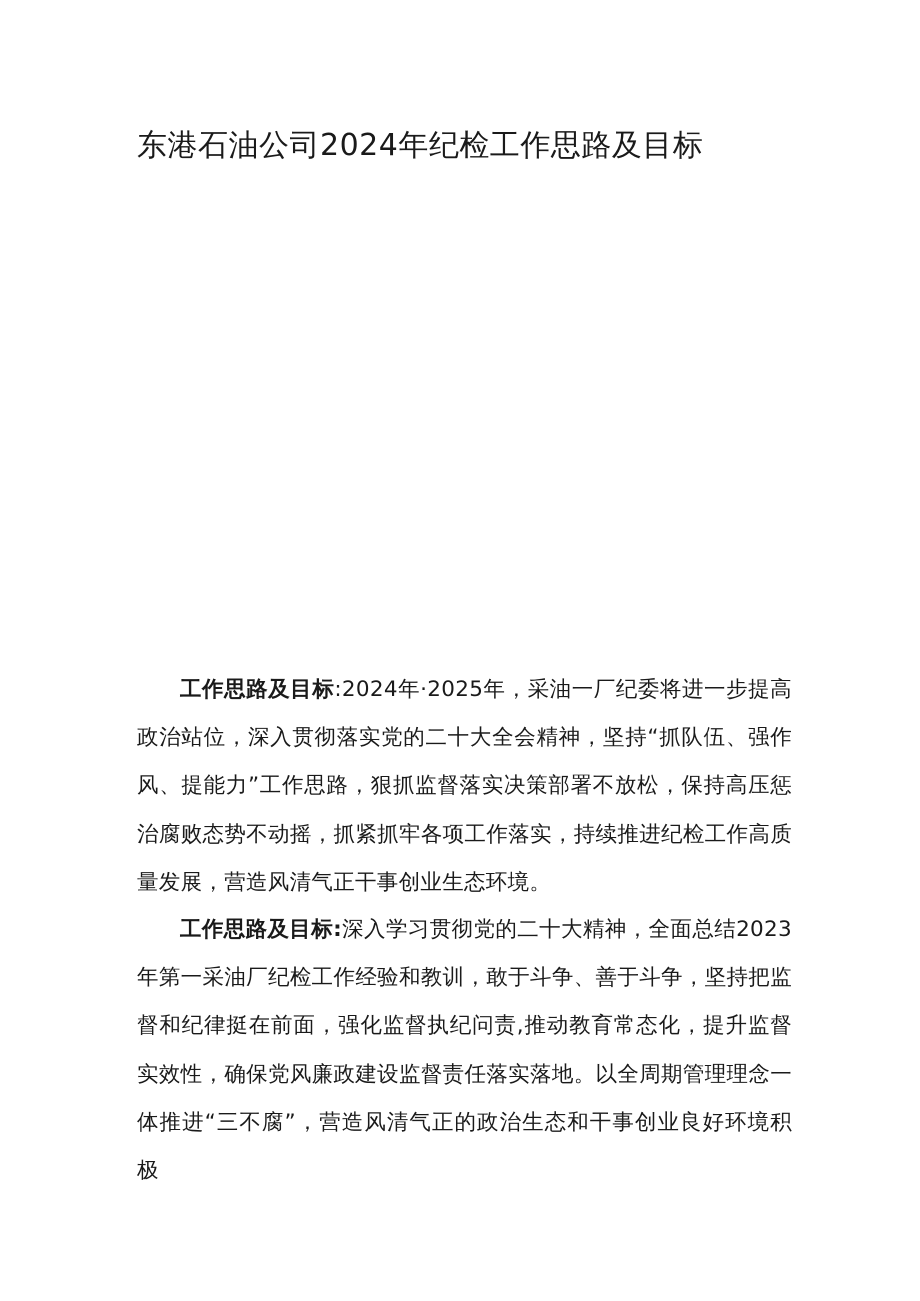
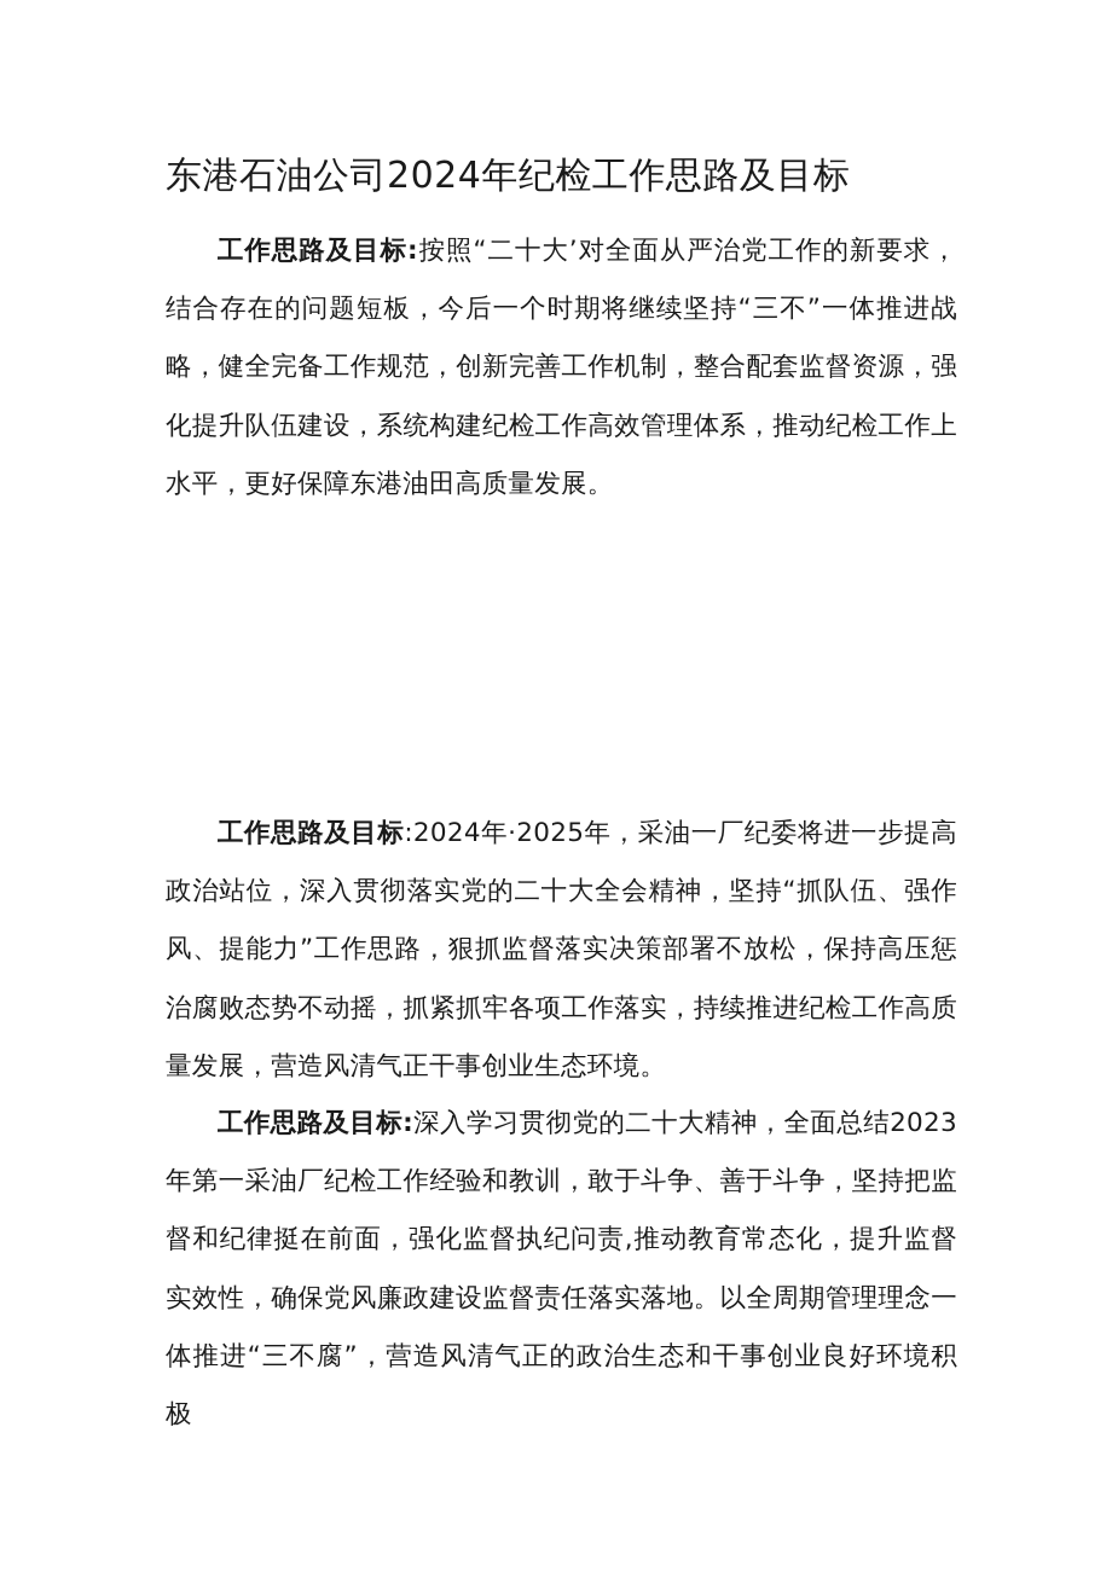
  东港石油公司2024年纪检工作思路及目标
+ 工作思路及目标:按照“二十大’对全面从严治党工作的新要求，结合存在的问题短板，今后一个时期将继续坚持“三不”一体推进战略，健全完备工作规范，创新完善工作机制，整合配套监督资源，强化提升队伍建设，系统构建纪检工作高效管理体系，推动纪检工作上水平，更好保障东港油田高质量发展。
  工作思路及目标:2024年·2025年，采油一厂纪委将进一步提高政治站位，深入贯彻落实党的二十大全会精神，坚持“抓队伍、强作风、提能力”工作思路，狠抓监督落实决策部署不放松，保持高压惩治腐败态势不动摇，抓紧抓牢各项工作落实，持续推进纪检工作高质量发展，营造风清气正干事创业生态环境。
  工作思路及目标:深入学习贯彻党的二十大精神，全面总结2023年第一采油厂纪检工作经验和教训，敢于斗争、善于斗争，坚持把监督和纪律挺在前面，强化监督执纪问责,推动教育常态化，提升监督实效性，确保党风廉政建设监督责任落实落地。以全周期管理理念一体推进“三不腐”，营造风清气正的政治生态和干事创业良好环境积极
